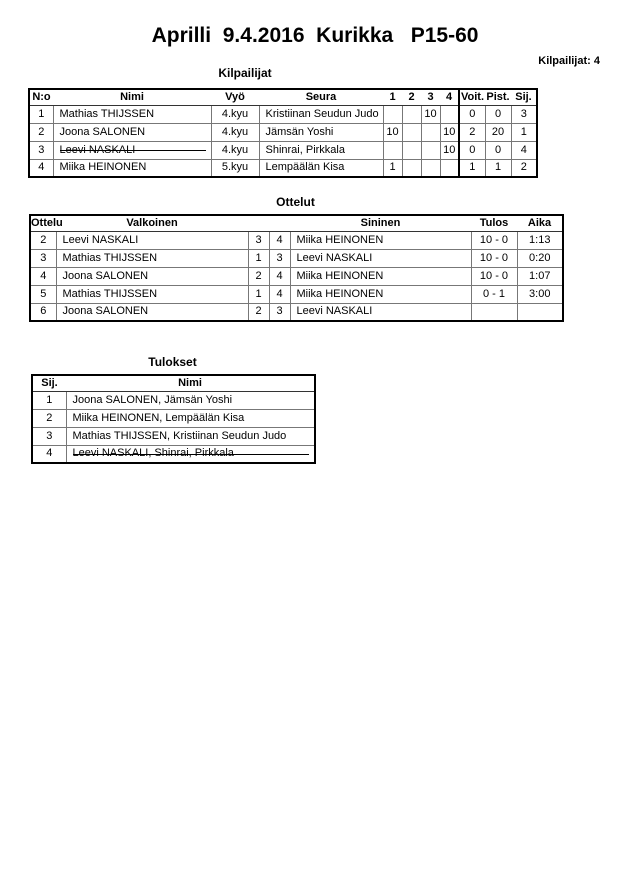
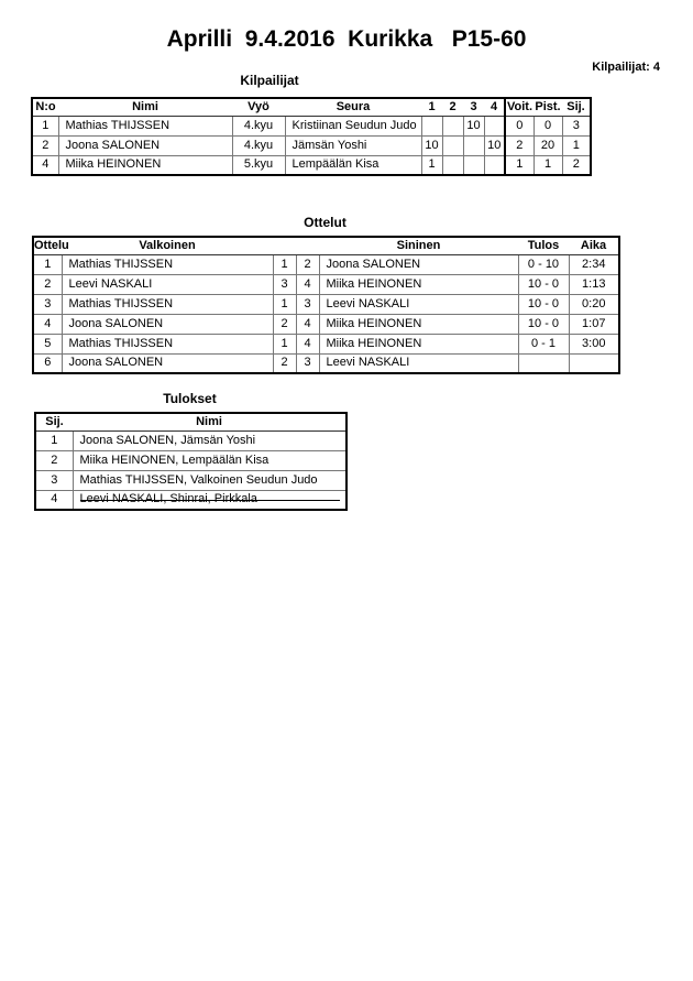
  Aprilli 9.4.2016 Kurikka P15-60
  Kilpailijat: 4
  Kilpailijat
  N:o	Nimi	Vyö	Seura	1	2	3	4	Voit.	Pist.	Sij.
  1	Mathias THIJSSEN	4.kyu	Kristiinan Seudun Judo			10		0	0	3
  2	Joona SALONEN	4.kyu	Jämsän Yoshi	10			10	2	20	1
- 3	Leevi NASKALI	4.kyu	Shinrai, Pirkkala				10	0	0	4
  4	Miika HEINONEN	5.kyu	Lempäälän Kisa	1				1	1	2
  Ottelut
  Ottelu	Valkoinen			Sininen	Tulos	Aika
+ 1	Mathias THIJSSEN	1	2	Joona SALONEN	0 - 10	2:34
  2	Leevi NASKALI	3	4	Miika HEINONEN	10 - 0	1:13
  3	Mathias THIJSSEN	1	3	Leevi NASKALI	10 - 0	0:20
  4	Joona SALONEN	2	4	Miika HEINONEN	10 - 0	1:07
  5	Mathias THIJSSEN	1	4	Miika HEINONEN	0 - 1	3:00
  6	Joona SALONEN	2	3	Leevi NASKALI
  Tulokset
  Sij.	Nimi
  1	Joona SALONEN, Jämsän Yoshi
  2	Miika HEINONEN, Lempäälän Kisa
- 3	Mathias THIJSSEN, Kristiinan Seudun Judo
+ 3	Mathias THIJSSEN, Valkoinen Seudun Judo
  4	Leevi NASKALI, Shinrai, Pirkkala
